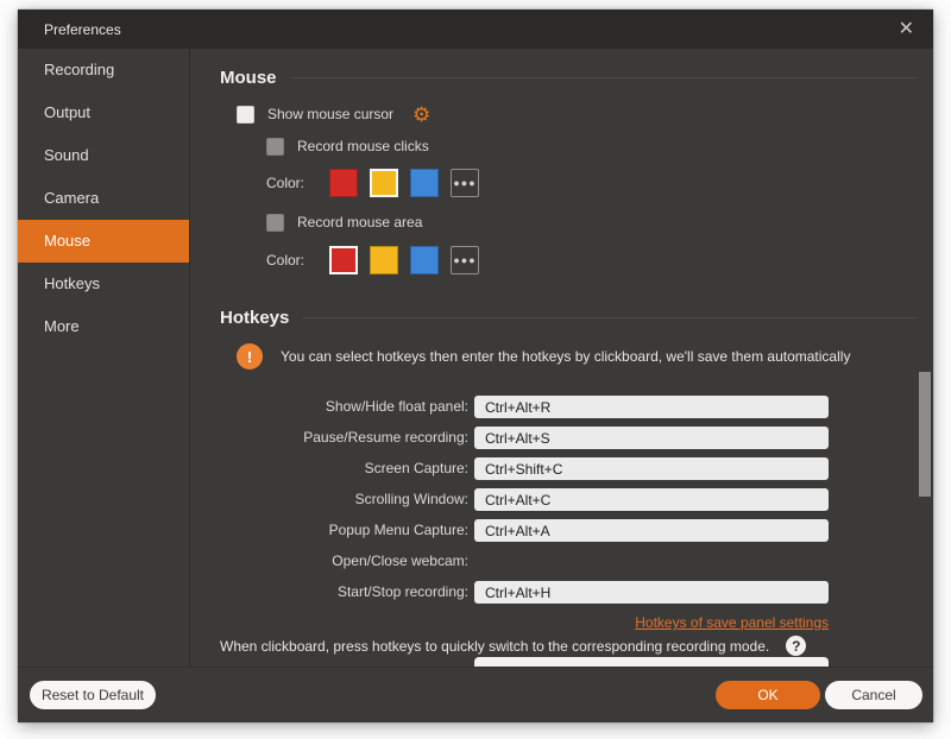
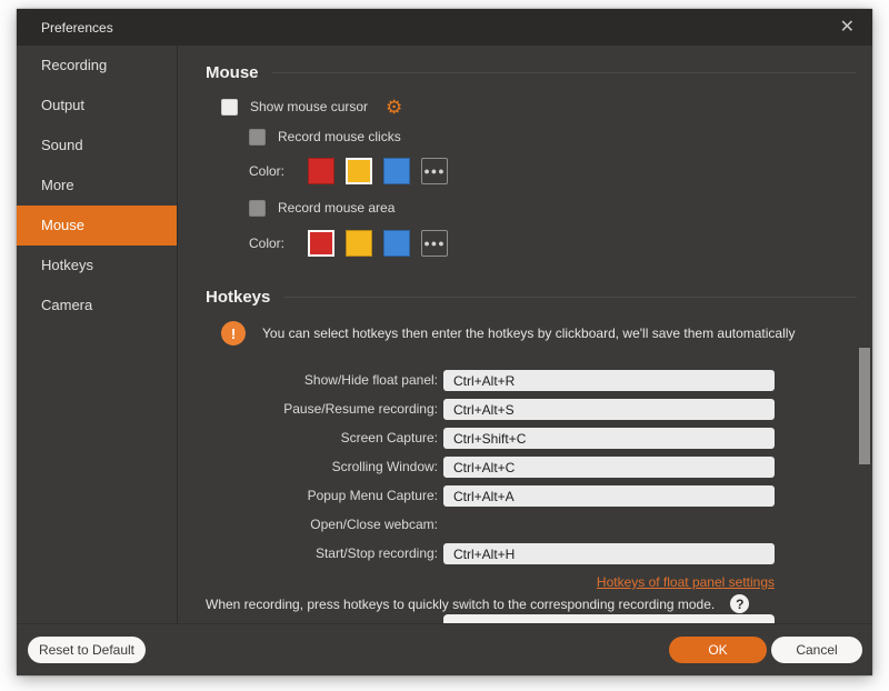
  Preferences
  ✕
  Recording
  Output
  Sound
- Camera
+ More
  Mouse
  Hotkeys
- More
+ Camera
  Mouse
  Show mouse cursor
  ⚙
  Record mouse clicks
  Color:
  ●●●
  Record mouse area
  Color:
  ●●●
  Hotkeys
  !
  You can select hotkeys then enter the hotkeys by clickboard, we'll save them automatically
  Show/Hide float panel:
  Ctrl+Alt+R
  Pause/Resume recording:
  Ctrl+Alt+S
  Screen Capture:
  Ctrl+Shift+C
  Scrolling Window:
  Ctrl+Alt+C
  Popup Menu Capture:
  Ctrl+Alt+A
  Open/Close webcam:
  Start/Stop recording:
  Ctrl+Alt+H
- Hotkeys of save panel settings
+ Hotkeys of float panel settings
- When clickboard, press hotkeys to quickly switch to the corresponding recording mode.
+ When recording, press hotkeys to quickly switch to the corresponding recording mode.
  ?
  Reset to Default
  OK
  Cancel
